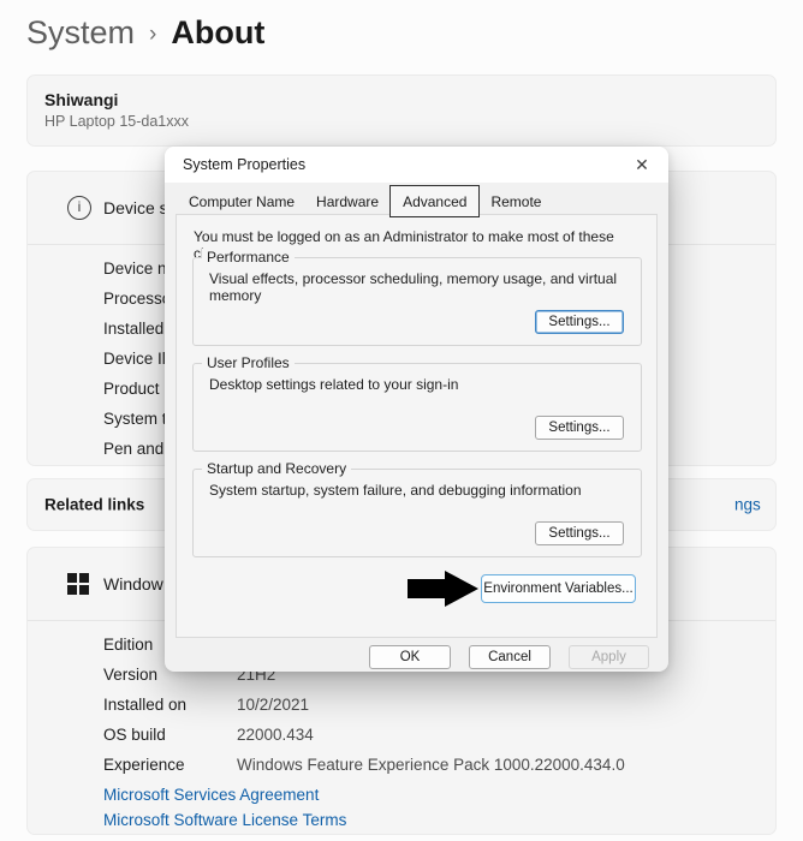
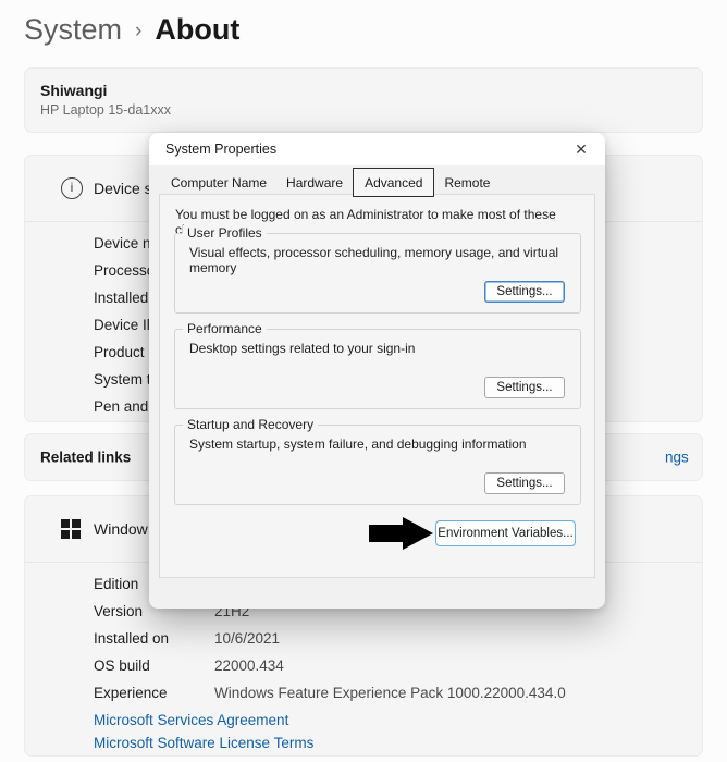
  System
  ›
  About
  Shiwangi
  HP Laptop 15-da1xxx
  i
  Device
  Device n
  Process
  Installed
  Device I
  Product
  System
  Pen and
  Related links
  ngs
  Window
  Edition
  Version
  21H2
  Installed on
- 10/2/2021
+ 10/6/2021
  OS build
  22000.434
  Experience
  Windows Feature Experience Pack 1000.22000.434.0
  Microsoft Services Agreement
  Microsoft Software License Terms
  System Properties
  ✕
  Computer Name
  Hardware
  Advanced
  Remote
  You must be logged on as an Administrator to make most of these c
- Performance
+ User Profiles
  Visual effects, processor scheduling, memory usage, and virtual memory
  Settings...
- User Profiles
+ Performance
  Desktop settings related to your sign-in
  Settings...
  Startup and Recovery
  System startup, system failure, and debugging information
  Settings...
  Environment Variables...
- OK
- Cancel
- Apply
